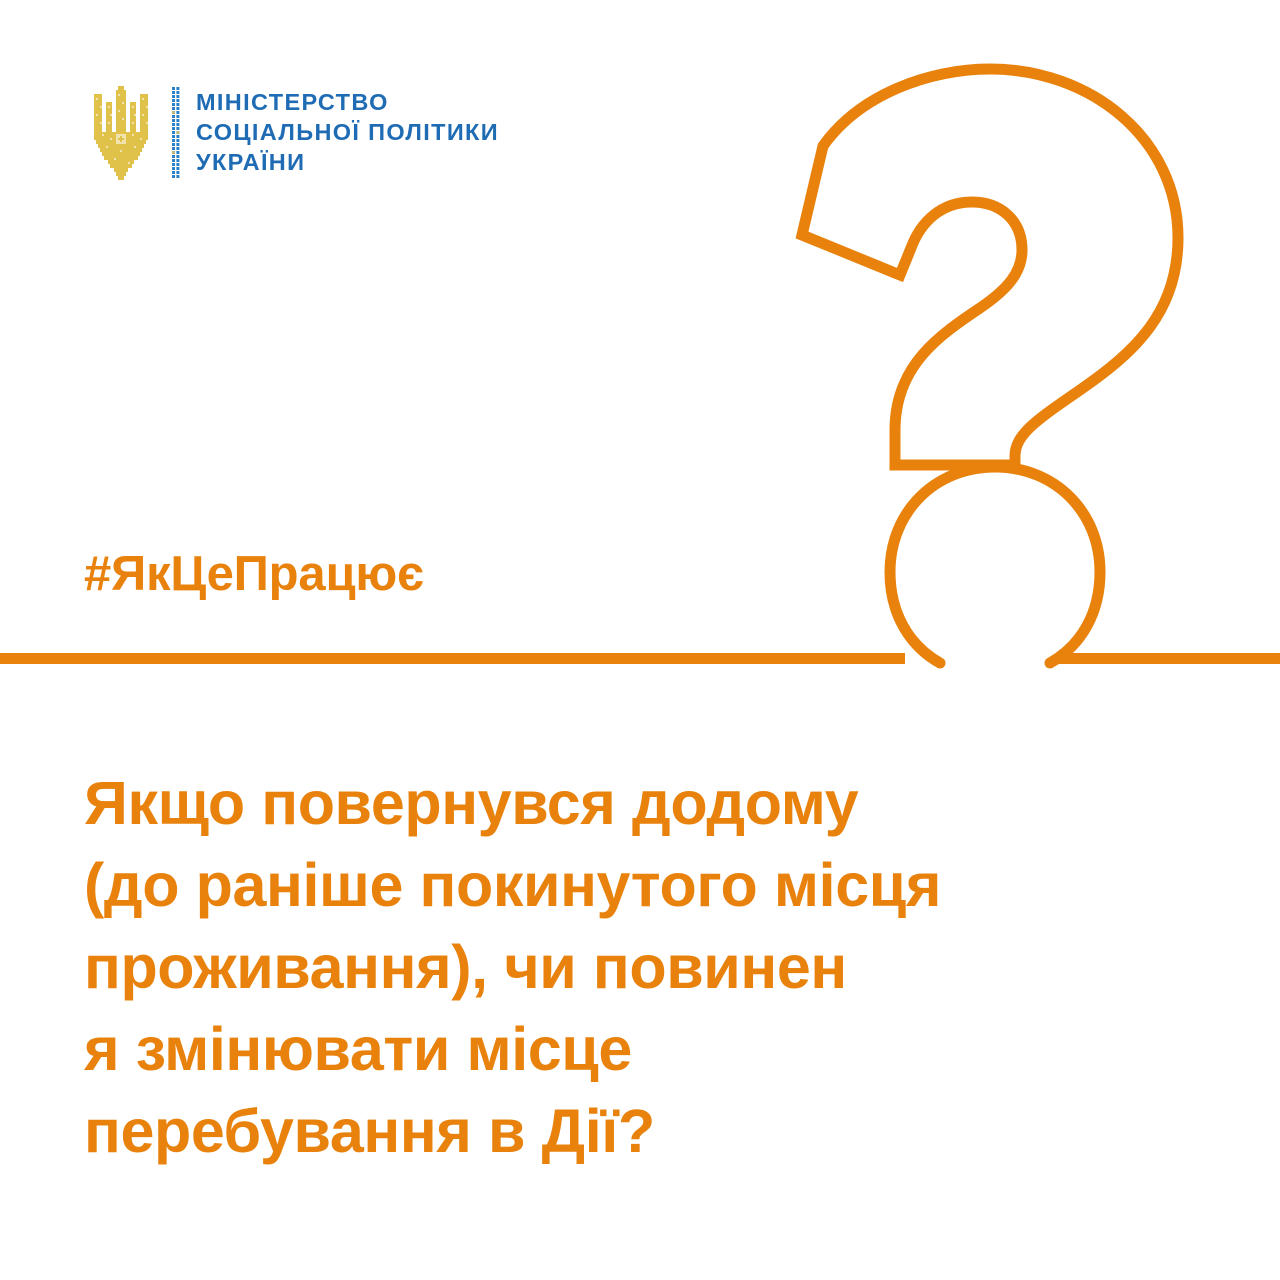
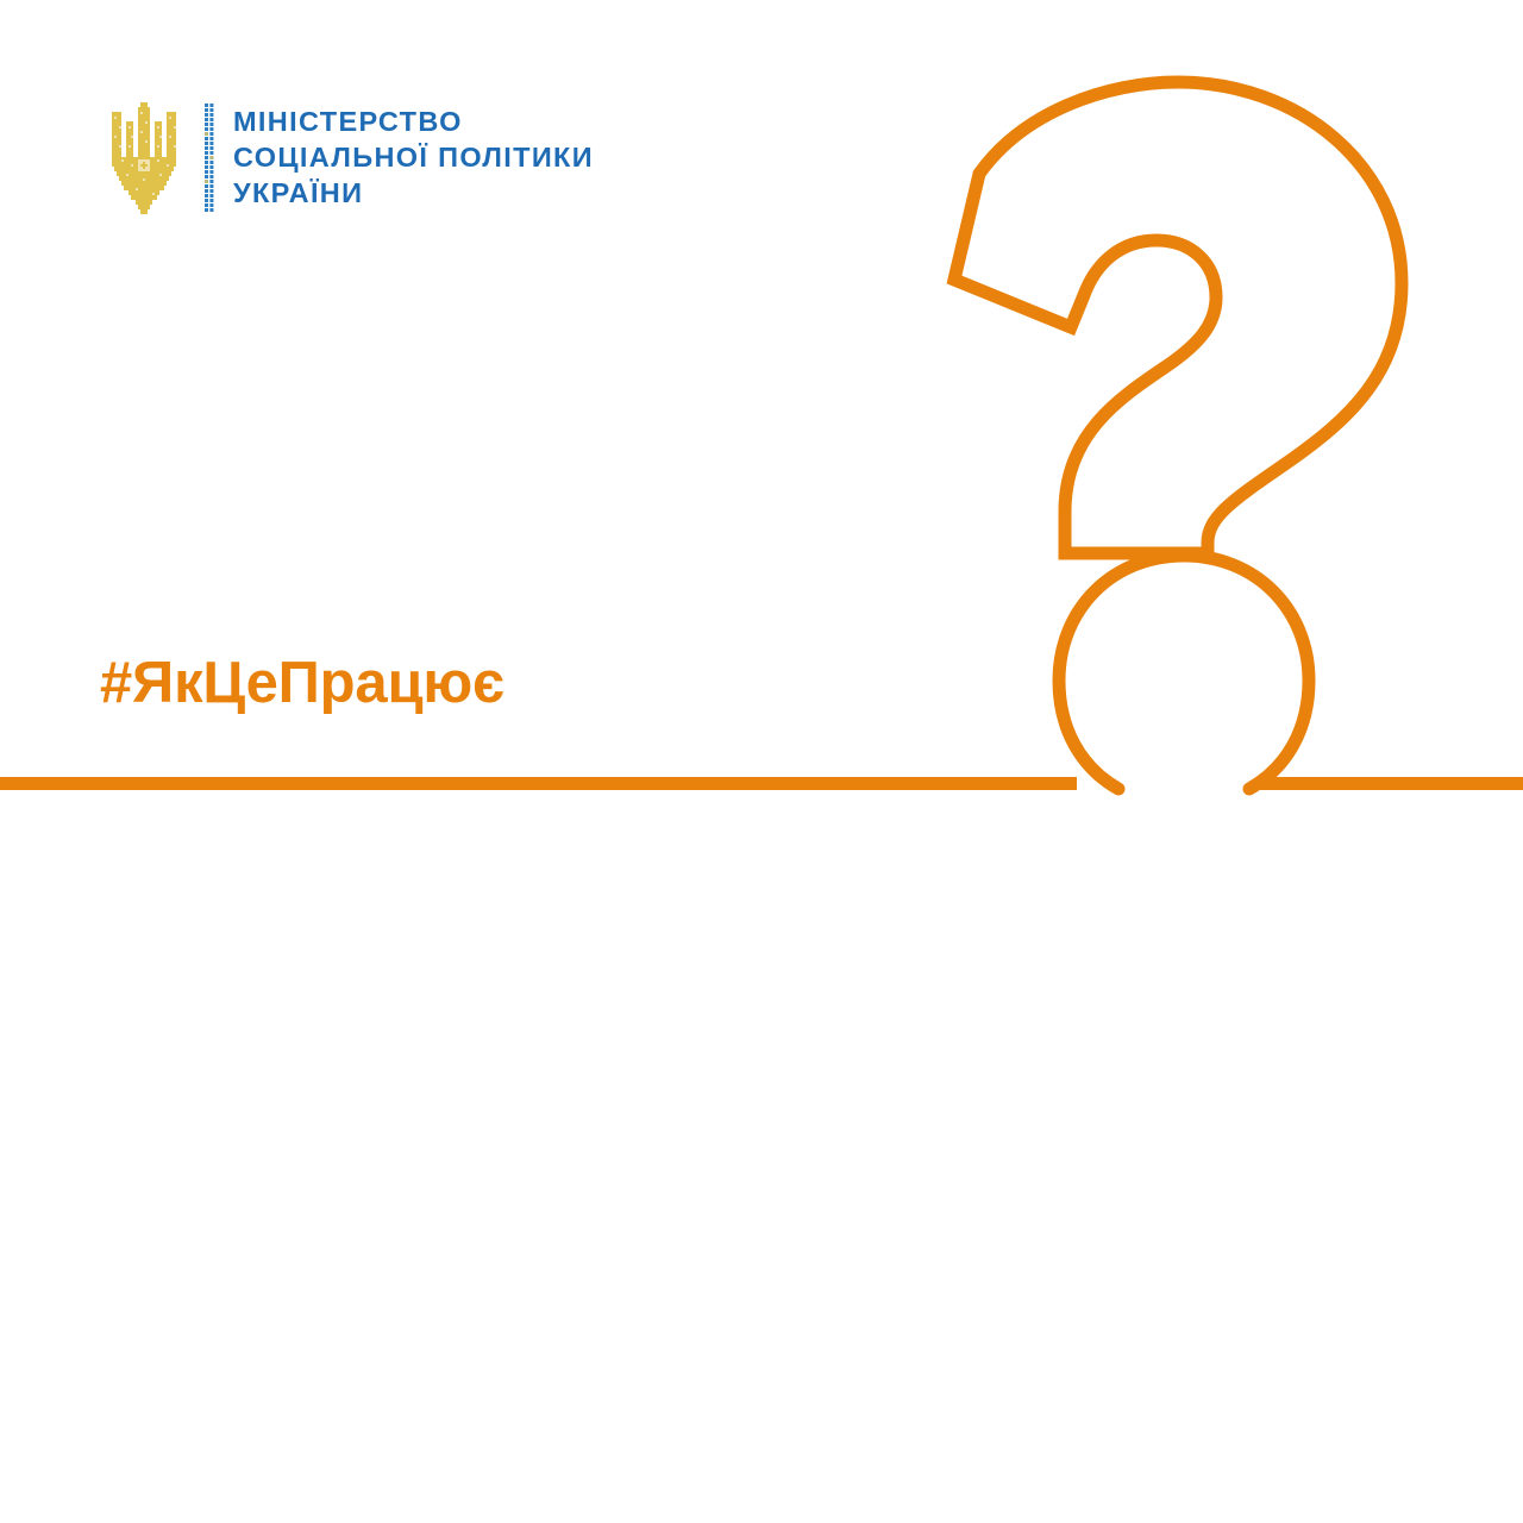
  МІНІСТЕРСТВО
  СОЦІАЛЬНОЇ ПОЛІТИКИ
  УКРАЇНИ
  #ЯкЦеПрацює
- Якщо повернувся додому
- (до раніше покинутого місця
- проживання), чи повинен
- я змінювати місце
- перебування в Дії?
